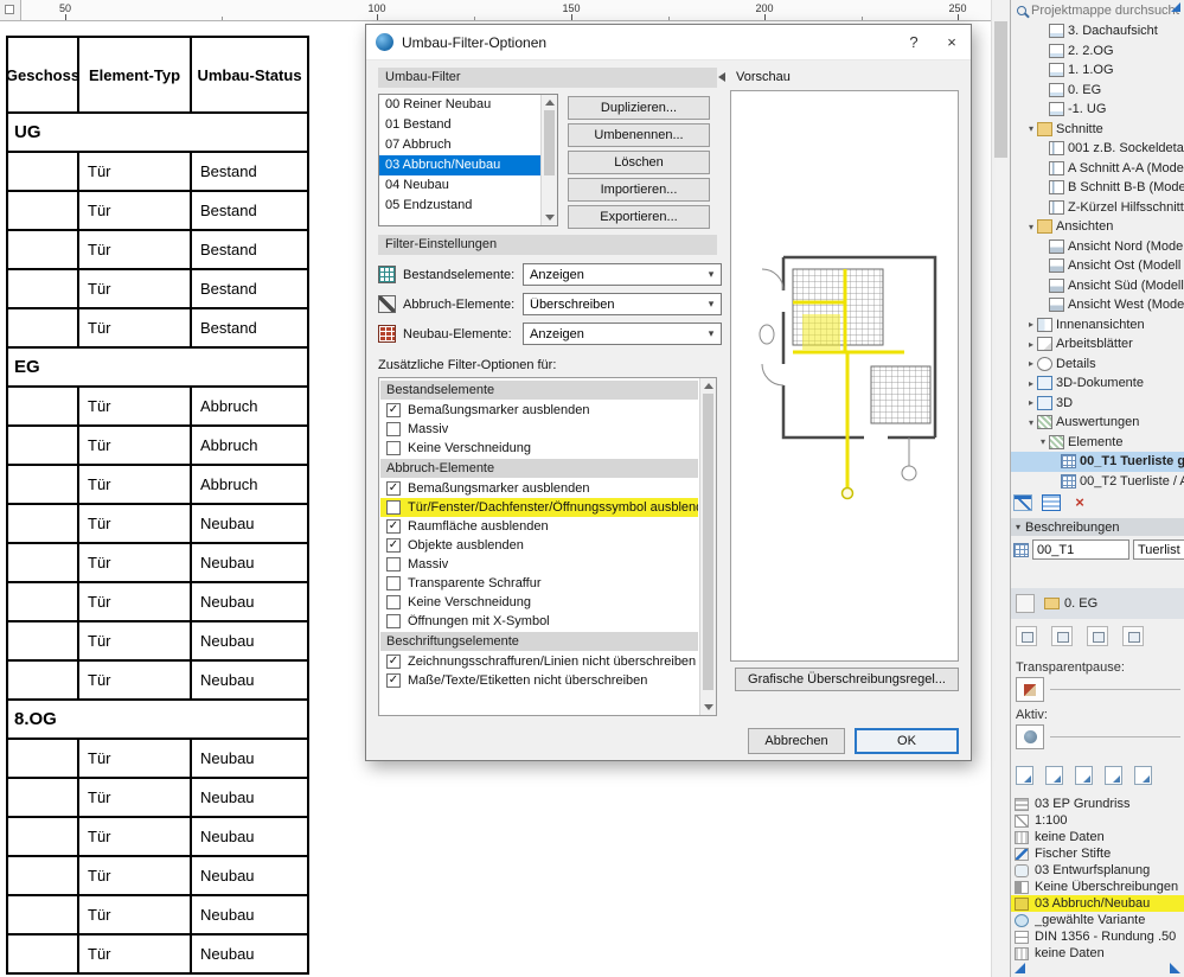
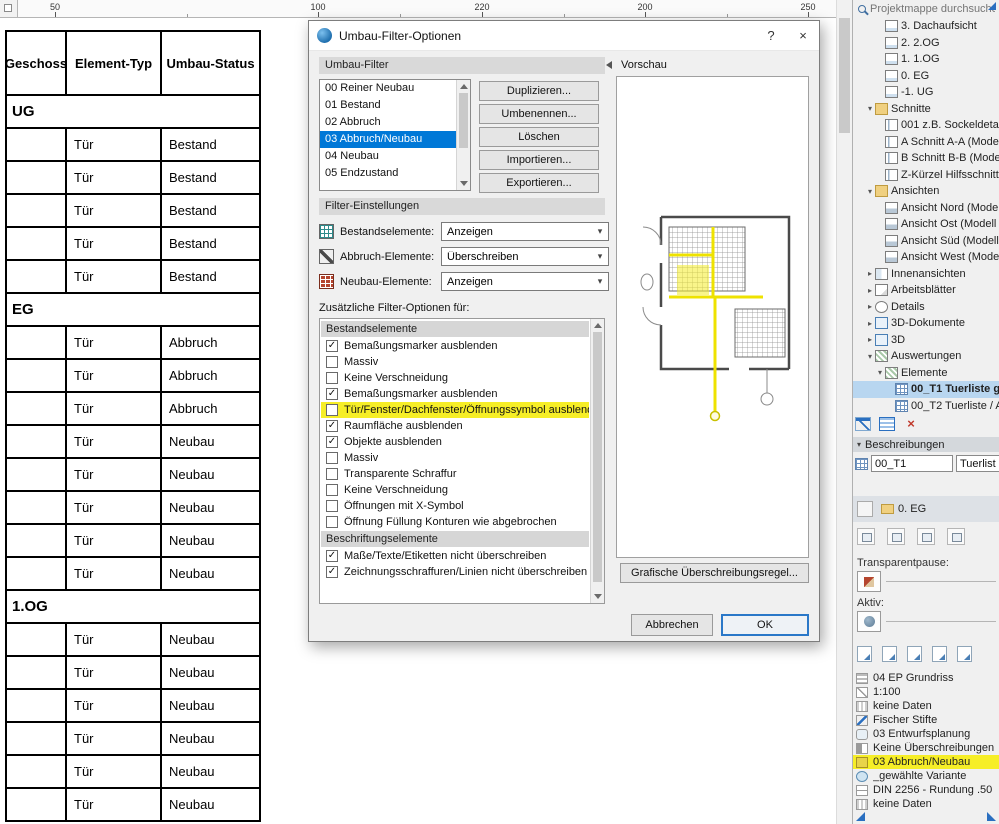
  50
  100
- 150
+ 220
  200
  250
  Geschoss
  Element-Typ
  Umbau-Status
  UG
  Tür
  Bestand
  Tür
  Bestand
  Tür
  Bestand
  Tür
  Bestand
  Tür
  Bestand
  EG
  Tür
  Abbruch
  Tür
  Abbruch
  Tür
  Abbruch
  Tür
  Neubau
  Tür
  Neubau
  Tür
  Neubau
  Tür
  Neubau
  Tür
  Neubau
- 8.OG
+ 1.OG
  Tür
  Neubau
  Tür
  Neubau
  Tür
  Neubau
  Tür
  Neubau
  Tür
  Neubau
  Tür
  Neubau
  Umbau-Filter-Optionen
  ?
  ×
  Umbau-Filter
  00 Reiner Neubau
  01 Bestand
- 07 Abbruch
+ 02 Abbruch
  03 Abbruch/Neubau
  04 Neubau
  05 Endzustand
  Duplizieren...
  Umbenennen...
  Löschen
  Importieren...
  Exportieren...
  Filter-Einstellungen
  Bestandselemente:
  Anzeigen
  ▾
  Abbruch-Elemente:
  Überschreiben
  ▾
  Neubau-Elemente:
  Anzeigen
  ▾
  Zusätzliche Filter-Optionen für:
  Bestandselemente
  ✓
  Bemaßungsmarker ausblenden
  Massiv
  Keine Verschneidung
- Abbruch-Elemente
  ✓
  Bemaßungsmarker ausblenden
  Tür/Fenster/Dachfenster/Öffnungssymbol ausblen
  ✓
  Raumfläche ausblenden
  ✓
  Objekte ausblenden
  Massiv
  Transparente Schraffur
  Keine Verschneidung
  Öffnungen mit X-Symbol
+ Öffnung Füllung Konturen wie abgebrochen
  Beschriftungselemente
  ✓
- Zeichnungsschraffuren/Linien nicht überschreiben
+ Maße/Texte/Etiketten nicht überschreiben
  ✓
- Maße/Texte/Etiketten nicht überschreiben
+ Zeichnungsschraffuren/Linien nicht überschreiben
  Vorschau
  Grafische Überschreibungsregel...
  Abbrechen
  OK
  Projektmappe durchsuche
  3. Dachaufsicht
  2. 2.OG
  1. 1.OG
  0. EG
  -1. UG
  ▾
  Schnitte
  001 z.B. Sockeldeta
  A Schnitt A-A (Mode
  B Schnitt B-B (Mode
  Z-Kürzel Hilfsschnitt
  ▾
  Ansichten
  Ansicht Nord (Mode
  Ansicht Ost (Modell
  Ansicht Süd (Modell
  Ansicht West (Mode
  ▸
  Innenansichten
  ▸
  Arbeitsblätter
  ▸
  Details
  ▸
  3D-Dokumente
  ▸
  3D
  ▾
  Auswertungen
  ▾
  Elemente
  00_T1 Tuerliste g
  00_T2 Tuerliste /
  ×
  ▾
  Beschreibungen
  00_T1
  Tuerlist
  0. EG
  Transparentpause:
  Aktiv:
- 03 EP Grundriss
+ 04 EP Grundriss
  1:100
  keine Daten
  Fischer Stifte
  03 Entwurfsplanung
  Keine Überschreibungen
  03 Abbruch/Neubau
  _gewählte Variante
- DIN 1356 - Rundung .50
+ DIN 2256 - Rundung .50
  keine Daten
